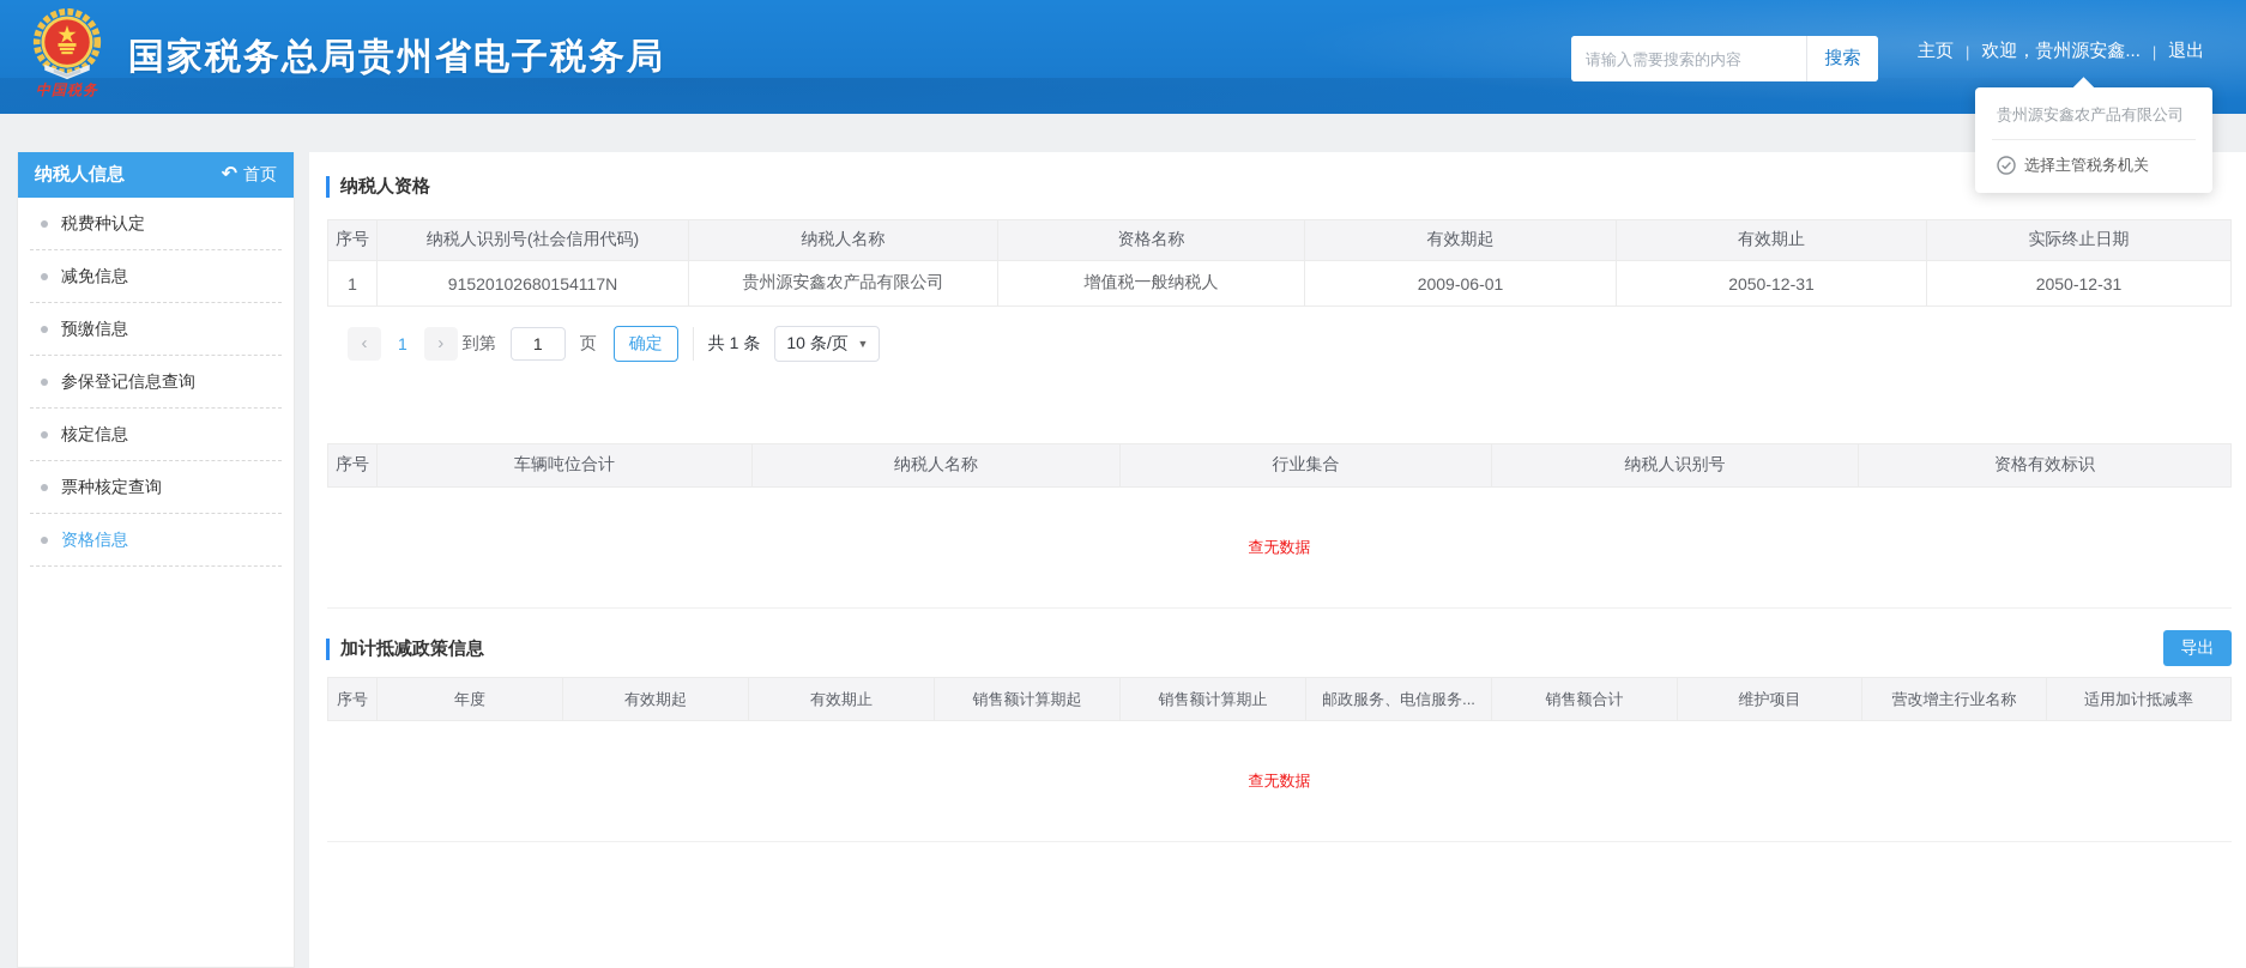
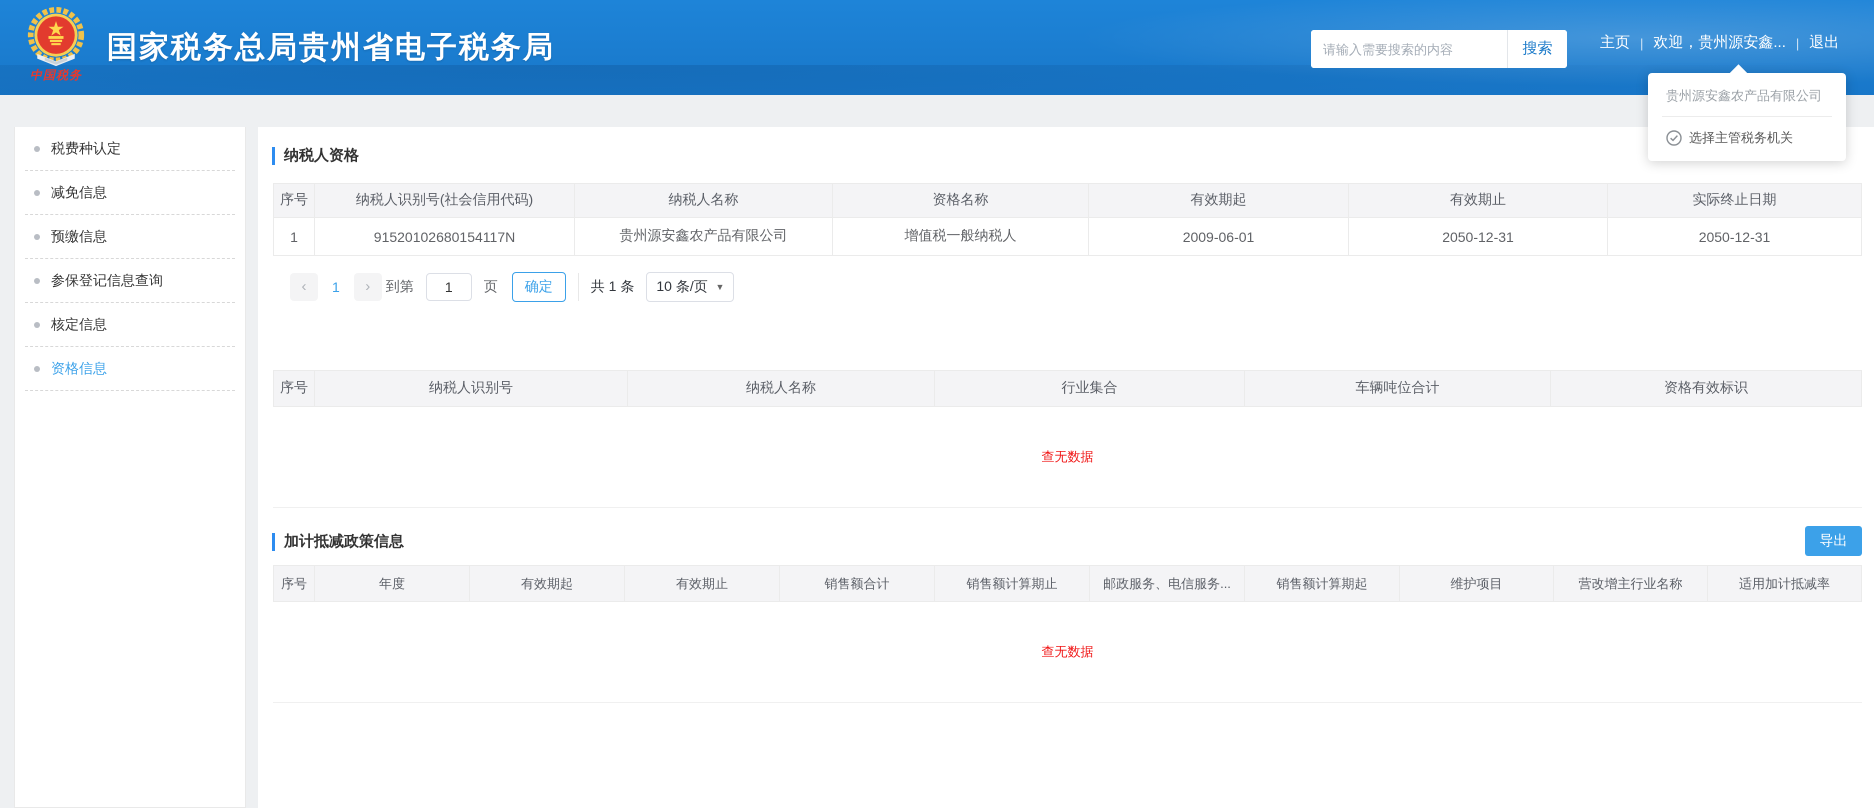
  中国税务
  国家税务总局贵州省电子税务局
  请输入需要搜索的内容
  搜索
  主页
  |
  欢迎，贵州源安鑫...
  |
  退出
  贵州源安鑫农产品有限公司
  选择主管税务机关
- 纳税人信息
- ↶
- 首页
  税费种认定
  减免信息
  预缴信息
  参保登记信息查询
  核定信息
- 票种核定查询
  资格信息
  纳税人资格
  序号
  纳税人识别号(社会信用代码)
  纳税人名称
  资格名称
  有效期起
  有效期止
  实际终止日期
  1
  91520102680154117N
  贵州源安鑫农产品有限公司
  增值税一般纳税人
  2009-06-01
  2050-12-31
  2050-12-31
  ‹
  1
  ›
  到第
  1
  页
  确定
  共 1 条
  10 条/页
  ▼
  序号
- 车辆吨位合计
+ 纳税人识别号
  纳税人名称
  行业集合
- 纳税人识别号
+ 车辆吨位合计
  资格有效标识
  查无数据
  加计抵减政策信息
  导出
  序号
  年度
  有效期起
  有效期止
- 销售额计算期起
+ 销售额合计
  销售额计算期止
  邮政服务、电信服务...
- 销售额合计
+ 销售额计算期起
  维护项目
  营改增主行业名称
  适用加计抵减率
  查无数据
